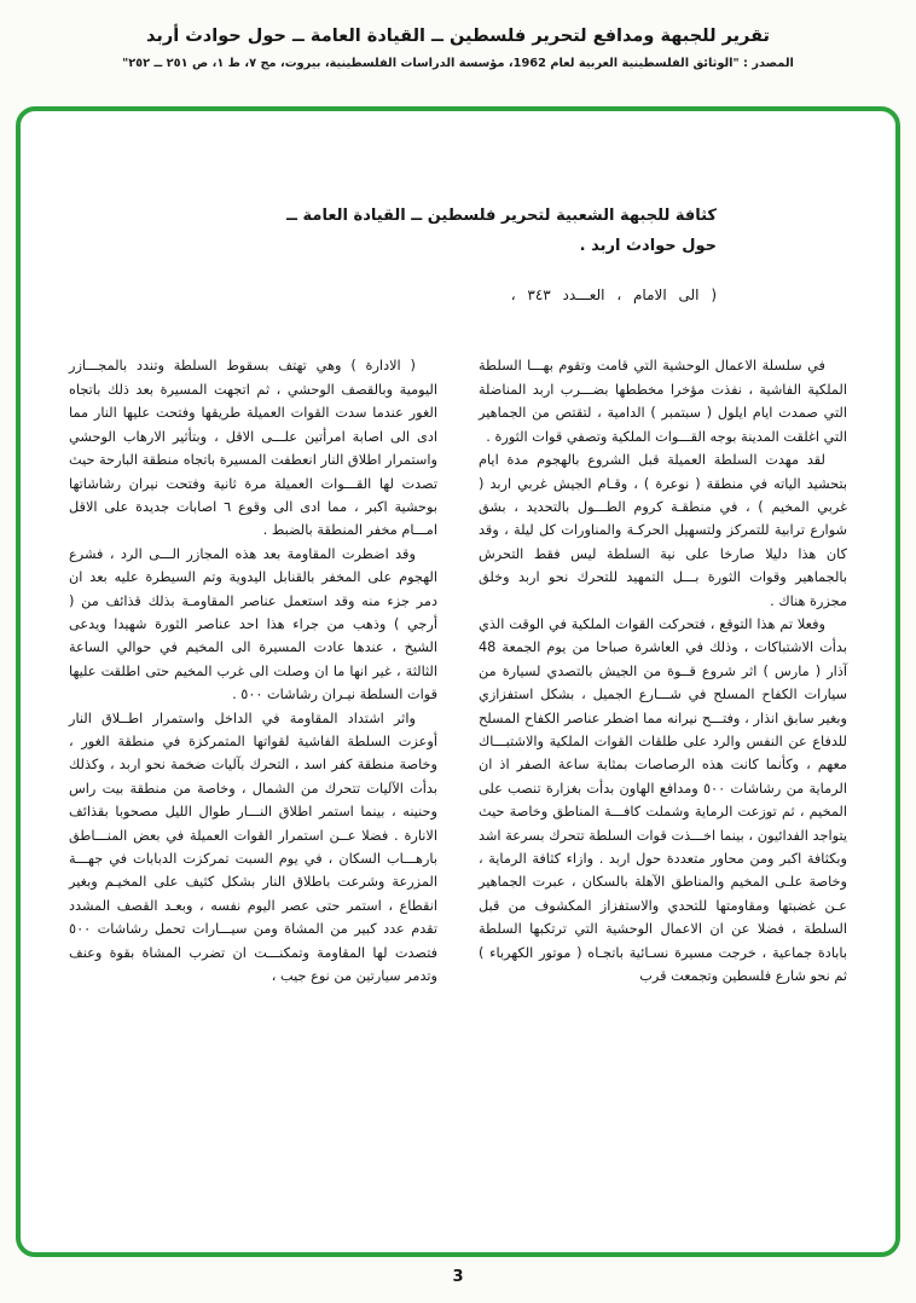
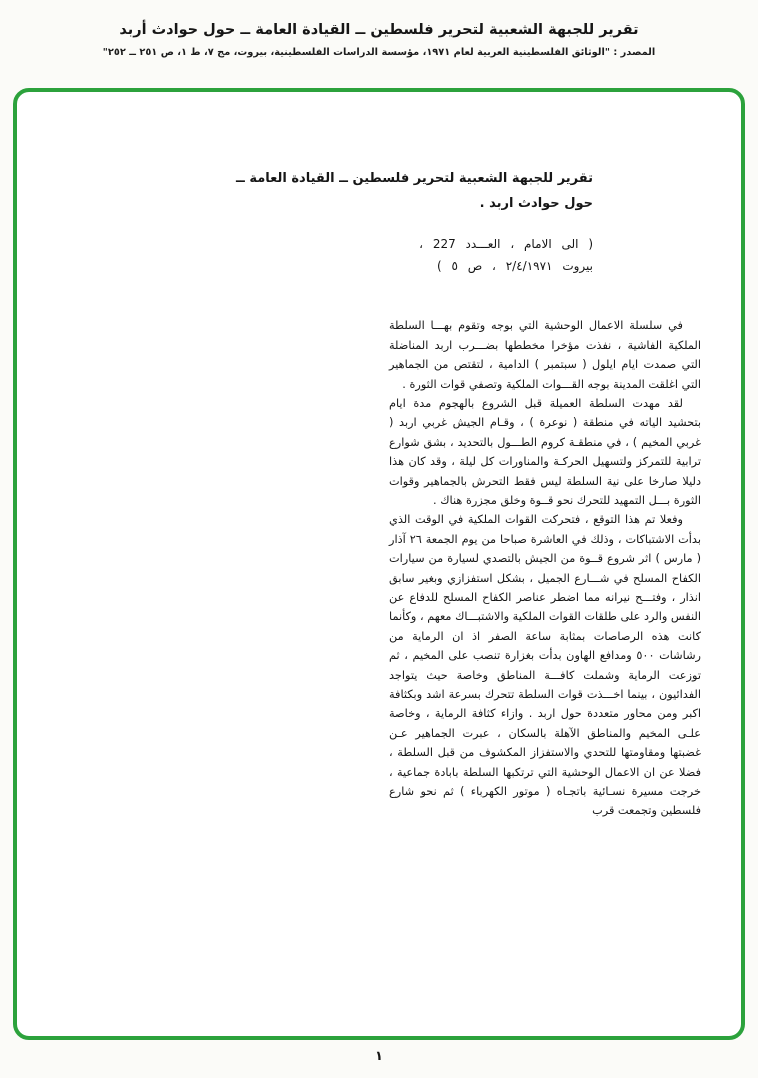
- تقرير للجبهة ومدافع لتحرير فلسطين ــ القيادة العامة ــ حول حوادث أربد
+ تقرير للجبهة الشعبية لتحرير فلسطين ــ القيادة العامة ــ حول حوادث أربد
- المصدر : "الوثائق الفلسطينية العربية لعام 1962، مؤسسة الدراسات الفلسطينية، بيروت، مج ٧، ط ١، ص ٢٥١ ــ ٢٥٢"
+ المصدر : "الوثائق الفلسطينية العربية لعام ١٩٧١، مؤسسة الدراسات الفلسطينية، بيروت، مج ٧، ط ١، ص ٢٥١ ــ ٢٥٢"
- كثافة للجبهة الشعبية لتحرير فلسطين ــ القيادة العامة ــ
+ تقرير للجبهة الشعبية لتحرير فلسطين ــ القيادة العامة ــ
  حول حوادث اربد .
- ( الى الامام ، العـــدد ٣٤٣ ،
+ ( الى الامام ، العـــدد 227 ،
+ بيروت ٢/٤/١٩٧١ ، ص ٥ )
- في سلسلة الاعمال الوحشية التي قامت وتقوم بهـــا السلطة الملكية الفاشية ، نفذت مؤخرا مخططها بضـــرب اربد المناضلة التي صمدت ايام ايلول ( سبتمبر ) الدامية ، لتقتص من الجماهير التي اغلقت المدينة بوجه القـــوات الملكية وتصفي قوات الثورة .
+ في سلسلة الاعمال الوحشية التي بوجه وتقوم بهـــا السلطة الملكية الفاشية ، نفذت مؤخرا مخططها بضـــرب اربد المناضلة التي صمدت ايام ايلول ( سبتمبر ) الدامية ، لتقتص من الجماهير التي اغلقت المدينة بوجه القـــوات الملكية وتصفي قوات الثورة .
- لقد مهدت السلطة العميلة قبل الشروع بالهجوم مدة ايام بتحشيد الياته في منطقة ( نوعرة ) ، وقـام الجيش غربي اربد ( غربي المخيم ) ، في منطقـة كروم الطـــول بالتحديد ، بشق شوارع ترابية للتمركز ولتسهيل الحركـة والمناورات كل ليلة ، وقد كان هذا دليلا صارخا على نية السلطة ليس فقط التحرش بالجماهير وقوات الثورة بـــل التمهيد للتحرك نحو اربد وخلق مجزرة هناك .
+ لقد مهدت السلطة العميلة قبل الشروع بالهجوم مدة ايام بتحشيد الياته في منطقة ( نوعرة ) ، وقـام الجيش غربي اربد ( غربي المخيم ) ، في منطقـة كروم الطـــول بالتحديد ، بشق شوارع ترابية للتمركز ولتسهيل الحركـة والمناورات كل ليلة ، وقد كان هذا دليلا صارخا على نية السلطة ليس فقط التحرش بالجماهير وقوات الثورة بـــل التمهيد للتحرك نحو قــوة وخلق مجزرة هناك .
- وفعلا تم هذا التوقع ، فتحركت القوات الملكية في الوقت الذي بدأت الاشتباكات ، وذلك في العاشرة صباحا من يوم الجمعة 48 آذار ( مارس ) اثر شروع قــوة من الجيش بالتصدي لسيارة من سيارات الكفاح المسلح في شـــارع الجميل ، بشكل استفزازي وبغير سابق انذار ، وفتـــح نيرانه مما اضطر عناصر الكفاح المسلح للدفاع عن النفس والرد على طلقات القوات الملكية والاشتبـــاك معهم ، وكأنما كانت هذه الرصاصات بمثابة ساعة الصفر اذ ان الرماية من رشاشات ٥٠٠ ومدافع الهاون بدأت بغزارة تنصب على المخيم ، ثم توزعت الرماية وشملت كافـــة المناطق وخاصة حيث يتواجد الفدائيون ، بينما اخـــذت قوات السلطة تتحرك بسرعة اشد وبكثافة اكبر ومن محاور متعددة حول اربد . وازاء كثافة الرماية ، وخاصة علـى المخيم والمناطق الآهلة بالسكان ، عبرت الجماهير عـن غضبتها ومقاومتها للتحدي والاستفزاز المكشوف من قبل السلطة ، فضلا عن ان الاعمال الوحشية التي ترتكبها السلطة بابادة جماعية ، خرجت مسيرة نسـائية باتجـاه ( موتور الكهرباء ) ثم نحو شارع فلسطين وتجمعت قرب
+ وفعلا تم هذا التوقع ، فتحركت القوات الملكية في الوقت الذي بدأت الاشتباكات ، وذلك في العاشرة صباحا من يوم الجمعة ٢٦ آذار ( مارس ) اثر شروع قــوة من الجيش بالتصدي لسيارة من سيارات الكفاح المسلح في شـــارع الجميل ، بشكل استفزازي وبغير سابق انذار ، وفتـــح نيرانه مما اضطر عناصر الكفاح المسلح للدفاع عن النفس والرد على طلقات القوات الملكية والاشتبـــاك معهم ، وكأنما كانت هذه الرصاصات بمثابة ساعة الصفر اذ ان الرماية من رشاشات ٥٠٠ ومدافع الهاون بدأت بغزارة تنصب على المخيم ، ثم توزعت الرماية وشملت كافـــة المناطق وخاصة حيث يتواجد الفدائيون ، بينما اخـــذت قوات السلطة تتحرك بسرعة اشد وبكثافة اكبر ومن محاور متعددة حول اربد . وازاء كثافة الرماية ، وخاصة علـى المخيم والمناطق الآهلة بالسكان ، عبرت الجماهير عـن غضبتها ومقاومتها للتحدي والاستفزاز المكشوف من قبل السلطة ، فضلا عن ان الاعمال الوحشية التي ترتكبها السلطة بابادة جماعية ، خرجت مسيرة نسـائية باتجـاه ( موتور الكهرباء ) ثم نحو شارع فلسطين وتجمعت قرب
- ( الادارة ) وهي تهتف بسقوط السلطة وتندد بالمجـــازر اليومية وبالقصف الوحشي ، ثم اتجهت المسيرة بعد ذلك باتجاه الغور عندما سدت القوات العميلة طريقها وفتحت عليها النار مما ادى الى اصابة امرأتين علـــى الاقل ، وبتأثير الارهاب الوحشي واستمرار اطلاق النار انعطفت المسيرة باتجاه منطقة البارحة حيث تصدت لها القـــوات العميلة مرة ثانية وفتحت نيران رشاشاتها بوحشية اكبر ، مما ادى الى وقوع ٦ اصابات جديدة على الاقل امـــام مخفر المنطقة بالضبط .
- وقد اضطرت المقاومة بعد هذه المجازر الـــى الرد ، فشرع الهجوم على المخفر بالقنابل اليدوية وتم السيطرة عليه بعد ان دمر جزء منه وقد استعمل عناصر المقاومـة بذلك قذائف من ( أرجي ) وذهب من جراء هذا احد عناصر الثورة شهيدا ويدعى الشيخ ، عندها عادت المسيرة الى المخيم في حوالي الساعة الثالثة ، غير انها ما ان وصلت الى غرب المخيم حتى اطلقت عليها قوات السلطة نيـران رشاشات ٥٠٠ .
- واثر اشتداد المقاومة في الداخل واستمرار اطــلاق النار أوعزت السلطة الفاشية لقواتها المتمركزة في منطقة الغور ، وخاصة منطقة كفر اسد ، التحرك بآليات ضخمة نحو اربد ، وكذلك بدأت الآليات تتحرك من الشمال ، وخاصة من منطقة بيت راس وحنينه ، بينما استمر اطلاق النـــار طوال الليل مصحوبا بقذائف الانارة . فضلا عــن استمرار القوات العميلة في بعض المنـــاطق بارهـــاب السكان ، في يوم السبت تمركزت الدبابات في جهـــة المزرعة وشرعت باطلاق النار بشكل كثيف على المخيـم وبغير انقطاع ، استمر حتى عصر اليوم نفسه ، وبعـد القصف المشدد تقدم عدد كبير من المشاة ومن سيـــارات تحمل رشاشات ٥٠٠ فتصدت لها المقاومة وتمكنـــت ان تضرب المشاة بقوة وعنف وتدمر سيارتين من نوع جيب ،
- 3
+ ١
